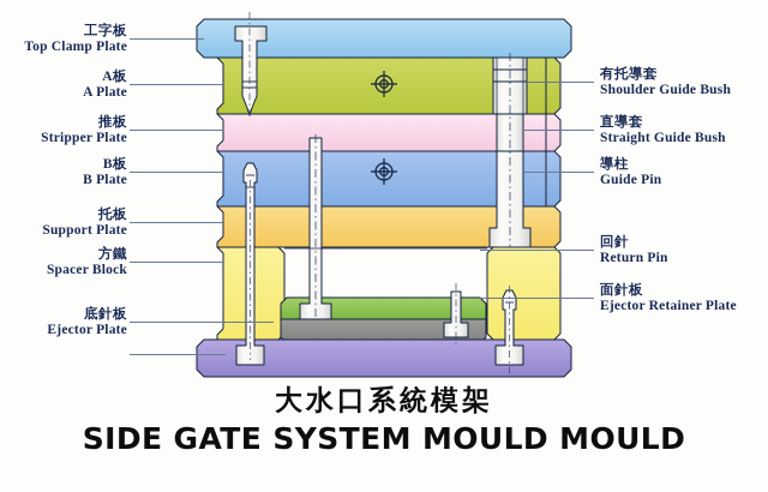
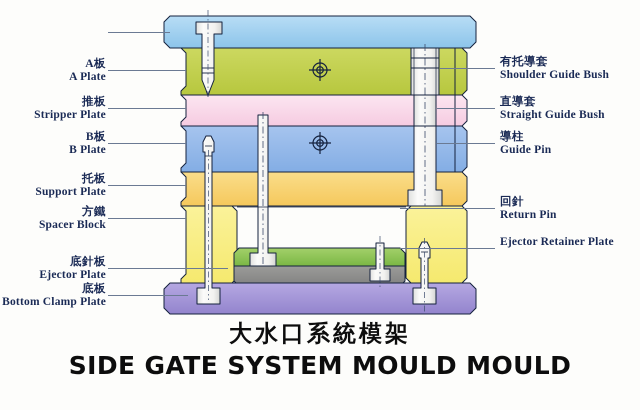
- 工字板
- Top Clamp Plate
  A板
  A Plate
  推板
  Stripper Plate
  B板
  B Plate
  托板
  Support Plate
  方鐵
  Spacer Block
  底針板
  Ejector Plate
+ 底板
+ Bottom Clamp Plate
  有托導套
  Shoulder Guide Bush
  直導套
  Straight Guide Bush
  導柱
  Guide Pin
  回針
  Return Pin
- 面針板
  Ejector Retainer Plate
  大水口系統模架
  SIDE GATE SYSTEM MOULD MOULD
